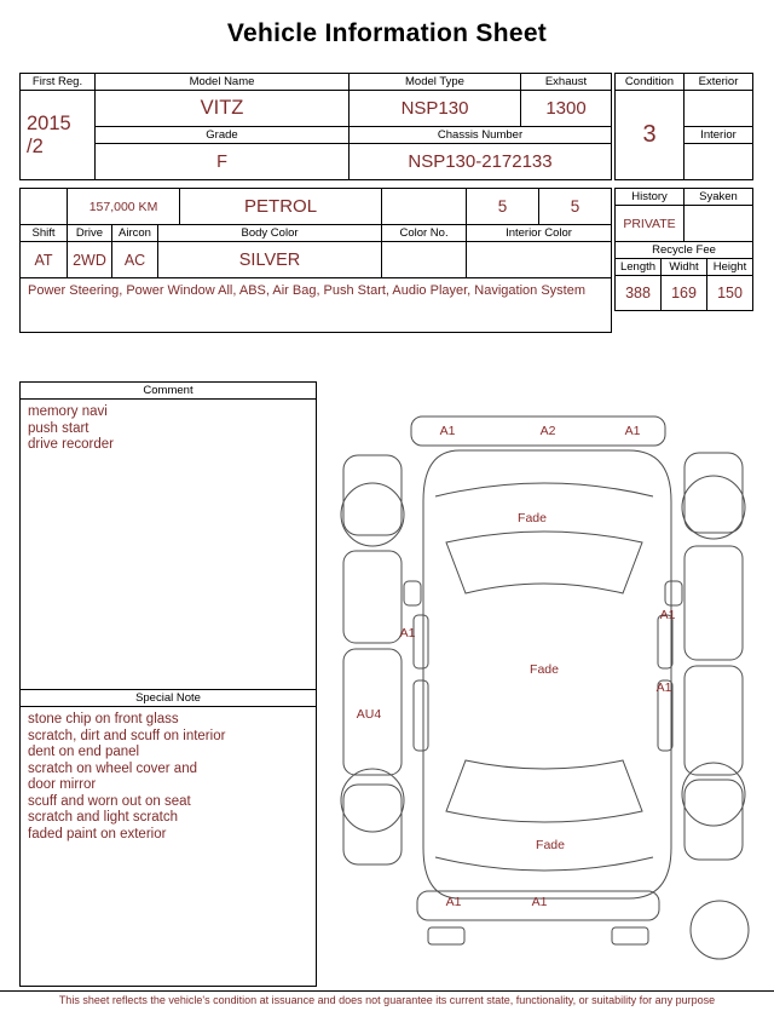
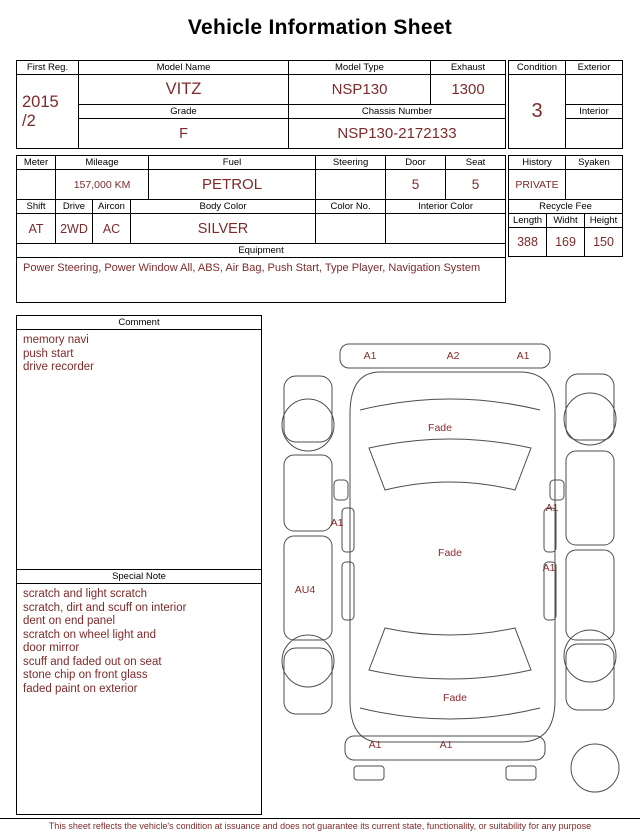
  Vehicle Information Sheet
  First Reg.	Model Name	Model Type	Exhaust
  2015 /2	VITZ	NSP130	1300
  Grade	Chassis Number
  F	NSP130-2172133
  Condition	Exterior
  3
  Interior
+ Meter	Mileage	Fuel	Steering	Door	Seat
  	157,000 KM	PETROL		5	5
  Shift	Drive	Aircon	Body Color	Color No.	Interior Color
  AT	2WD	AC	SILVER
+ Equipment
- Power Steering, Power Window All, ABS, Air Bag, Push Start, Audio Player, Navigation System
+ Power Steering, Power Window All, ABS, Air Bag, Push Start, Type Player, Navigation System
  History	Syaken
  PRIVATE
  Recycle Fee
  Length	Widht	Height
  388	169	150
  Comment
  memory navi
  push start
  drive recorder
  Special Note
- stone chip on front glass
+ scratch and light scratch
  scratch, dirt and scuff on interior
  dent on end panel
- scratch on wheel cover and
+ scratch on wheel light and
  door mirror
- scuff and worn out on seat
+ scuff and faded out on seat
- scratch and light scratch
+ stone chip on front glass
  faded paint on exterior
  A1
  A2
  A1
  Fade
  A1
  A1
  Fade
  A1
  AU4
  Fade
  A1
  A1
  This sheet reflects the vehicle's condition at issuance and does not guarantee its current state, functionality, or suitability for any purpose
